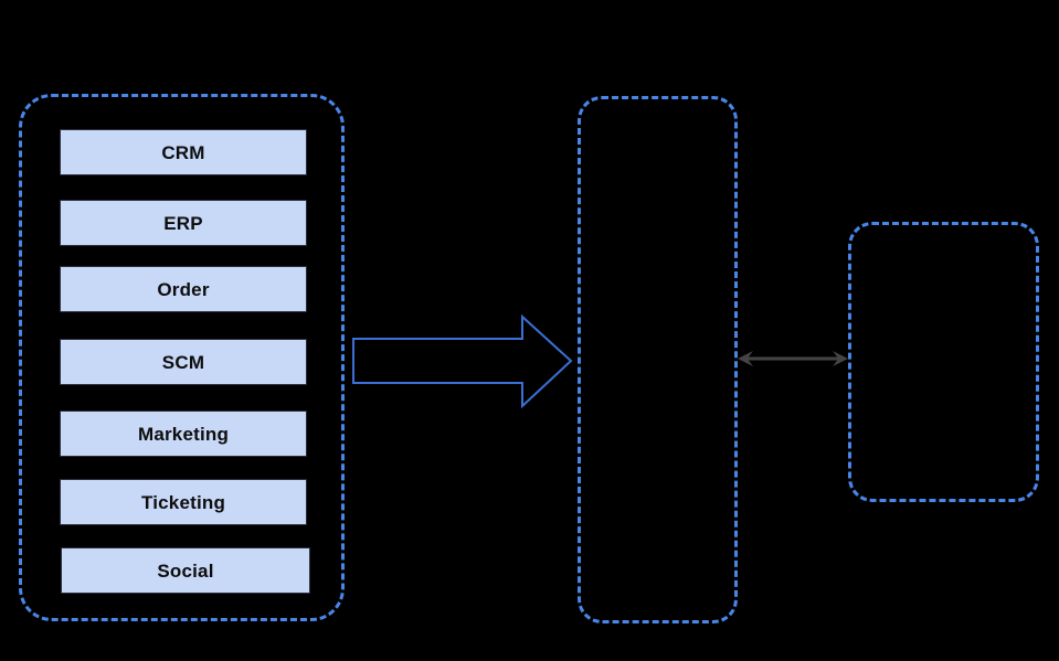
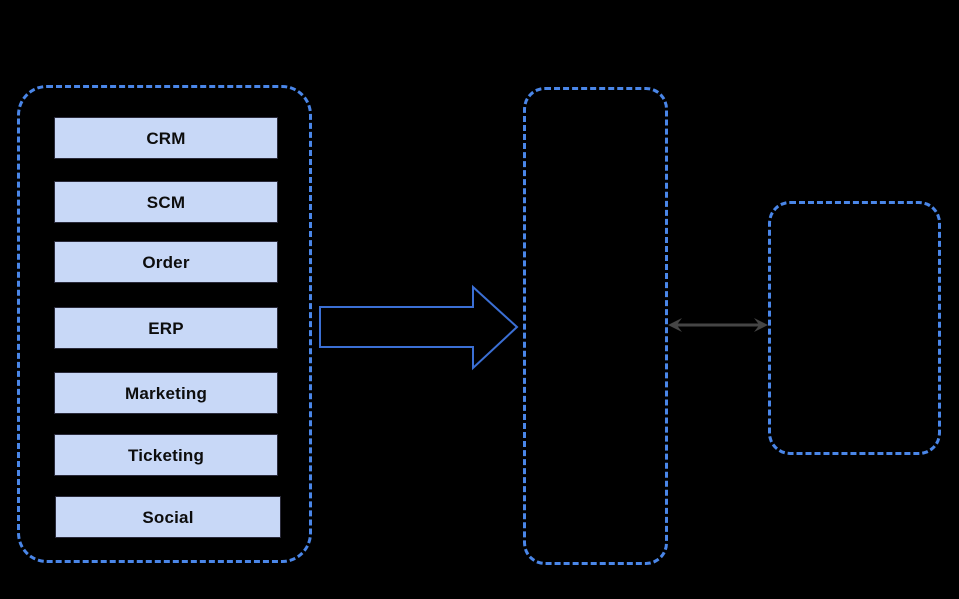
  CRM
- ERP
+ SCM
  Order
- SCM
+ ERP
  Marketing
  Ticketing
  Social
